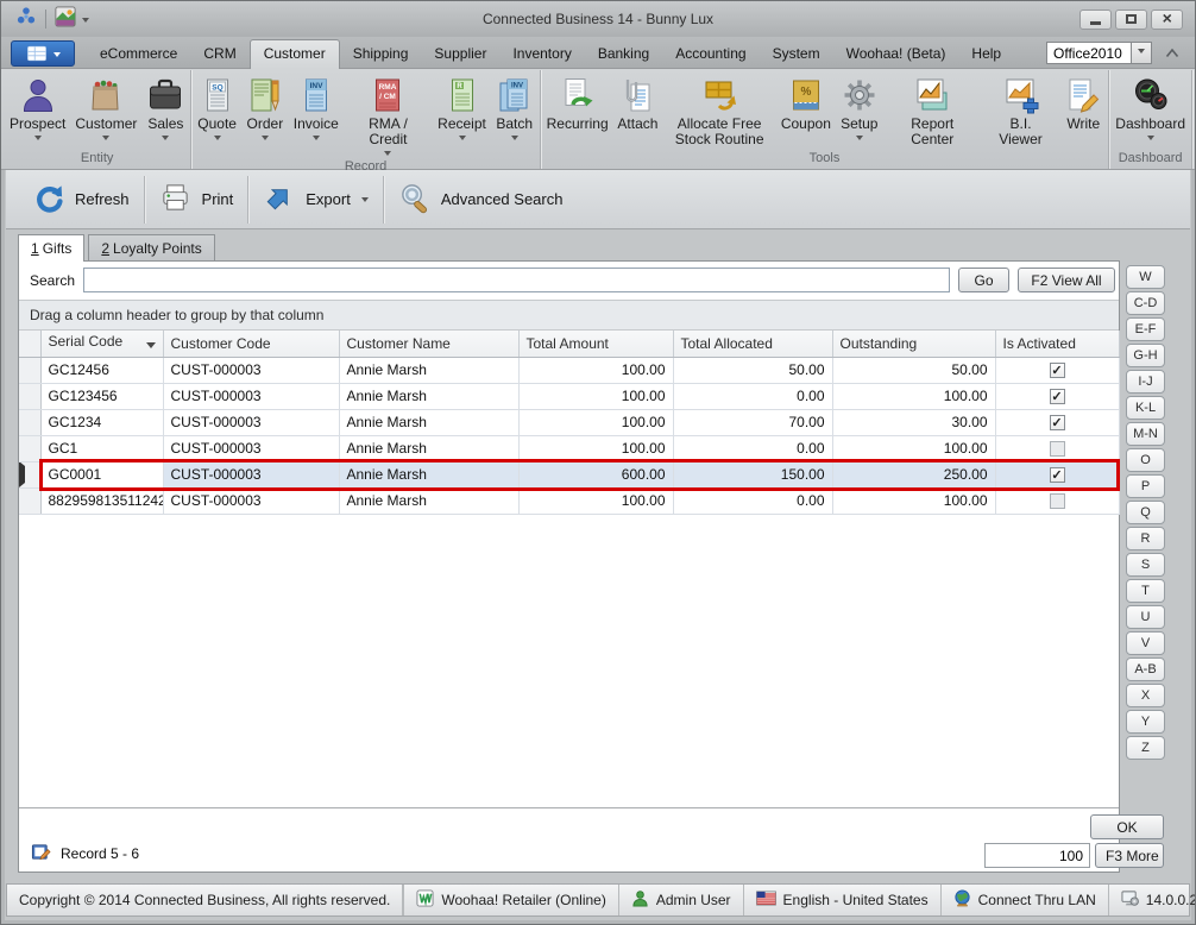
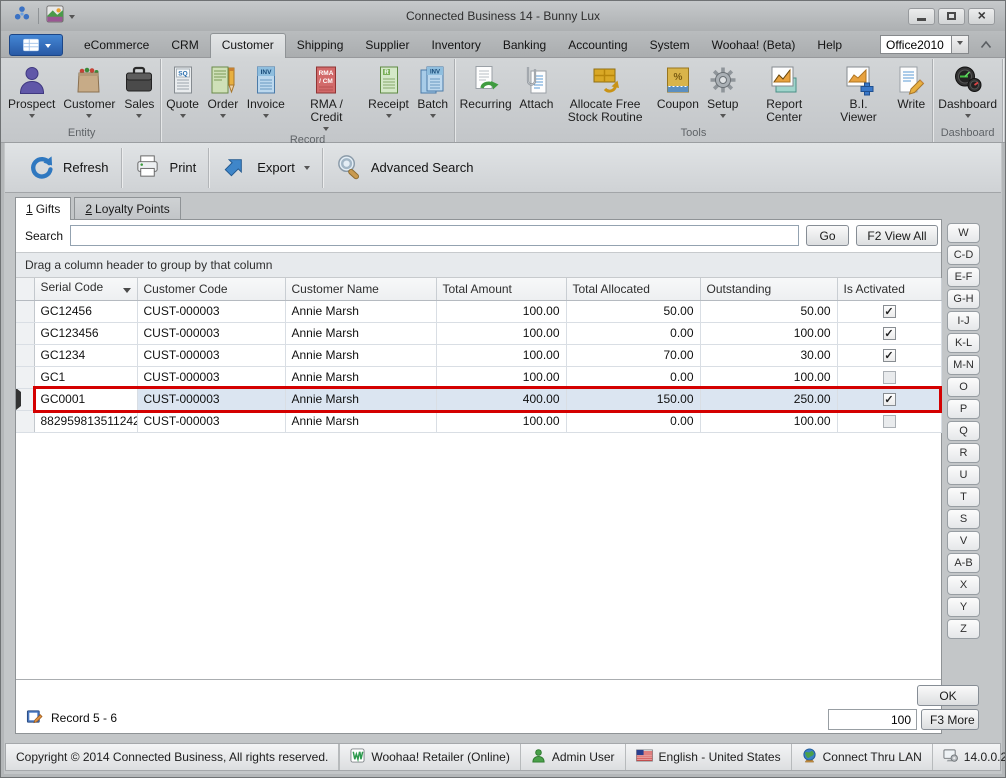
  Connected Business 14 - Bunny Lux
  eCommerce
  CRM
  Customer
  Shipping
  Supplier
  Inventory
  Banking
  Accounting
  System
  Woohaa! (Beta)
  Help
  Office2010
  Prospect
  Customer
  Sales
  Entity
  Quote
  Order
  Invoice
  RMA / Credit
  Receipt
  Batch
  Record
  Recurring
  Attach
  Allocate Free Stock Routine
  %
  Coupon
  Setup
  Report Center
  B.I. Viewer
  Write
  Tools
  Dashboard
  Dashboard
  Refresh
  Print
  Export
  Advanced Search
  Search
  Go
  F2 View All
  Drag a column header to group by that column
  	Serial Code	Customer Code	Customer Name	Total Amount	Total Allocated	Outstanding	Is Activated
  	GC12456	CUST-000003	Annie Marsh	100.00	50.00	50.00
  	GC123456	CUST-000003	Annie Marsh	100.00	0.00	100.00
  	GC1234	CUST-000003	Annie Marsh	100.00	70.00	30.00
  	GC1	CUST-000003	Annie Marsh	100.00	0.00	100.00
- 	GC0001	CUST-000003	Annie Marsh	600.00	150.00	250.00
+ 	GC0001	CUST-000003	Annie Marsh	400.00	150.00	250.00
  	882959813511242	CUST-000003	Annie Marsh	100.00	0.00	100.00
  Record 5 - 6
  1 Gifts
  2 Loyalty Points
  W
  C-D
  E-F
  G-H
  I-J
  K-L
  M-N
  O
  P
  Q
  R
- S
+ U
  T
- U
+ S
  V
  A-B
  X
  Y
  Z
  OK
  100
  F3 More
  Copyright © 2014 Connected Business, All rights reserved.
  Woohaa! Retailer (Online)
  Admin User
  English - United States
  Connect Thru LAN
  14.0.0.2
